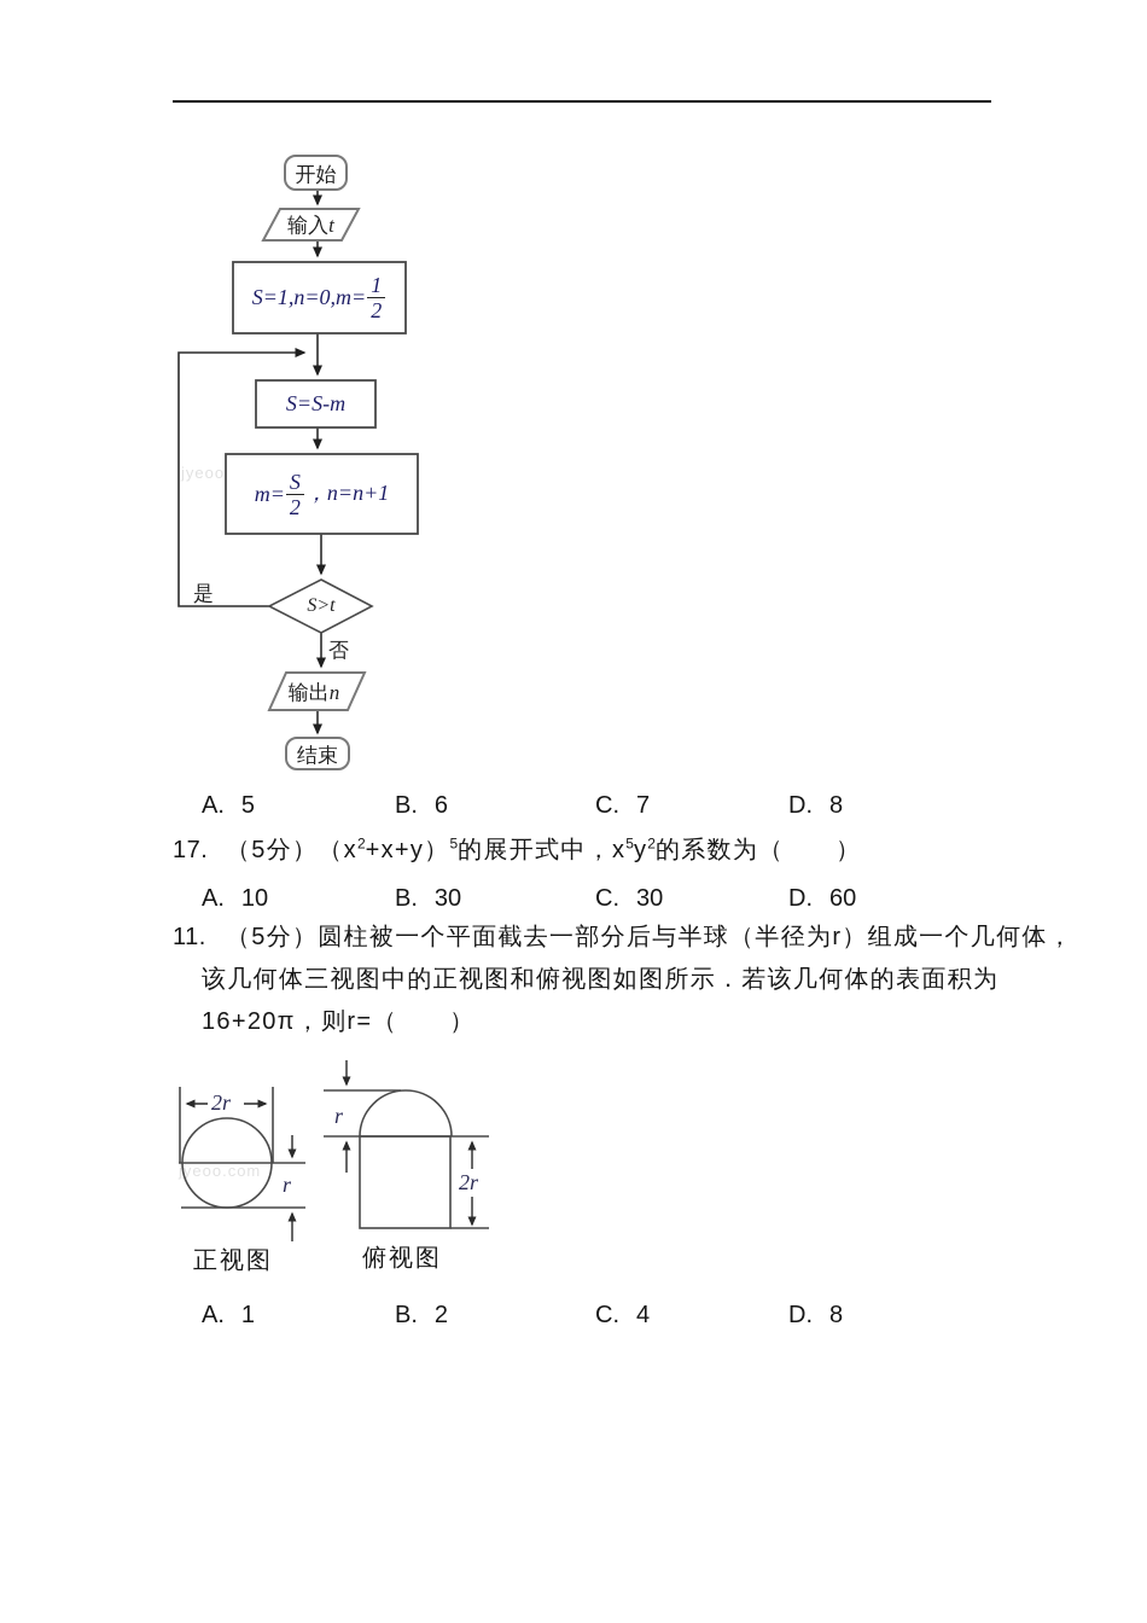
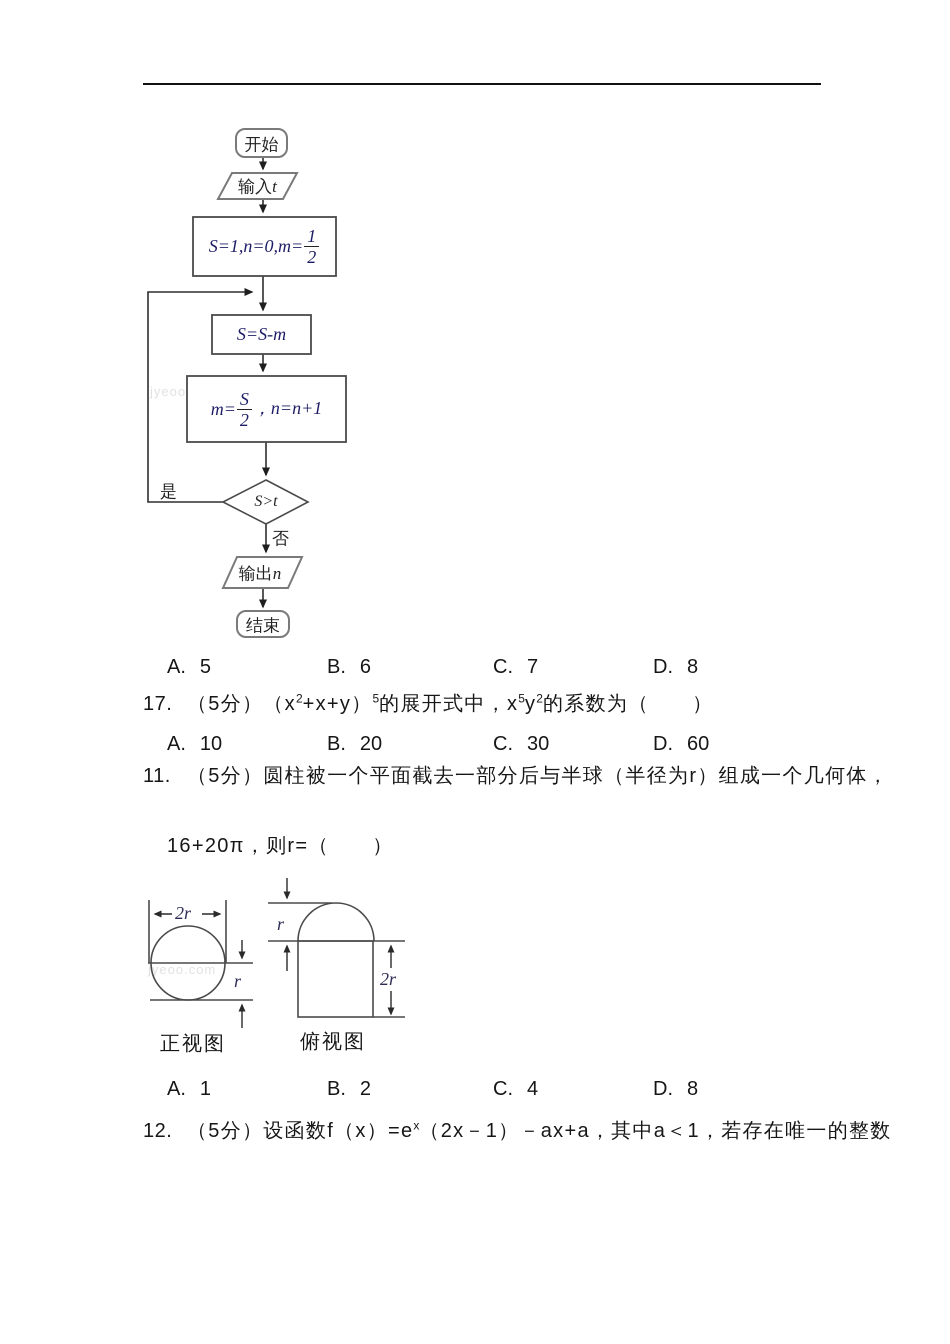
  jyeoo.com
  开始
  输入t
  S=1,n=0,m=
  1
  2
  S=S-m
  m=
  S
  2
  ，n=n+1
  S>t
  是
  否
  输出n
  结束
  A. 5
  B. 6
  C. 7
  D. 8
  17. （5分）（x2+x+y）5的展开式中，x5y2的系数为（ ）
  A. 10
- B. 30
+ B. 20
  C. 30
  D. 60
  11. （5分）圆柱被一个平面截去一部分后与半球（半径为r）组成一个几何体，
- 该几何体三视图中的正视图和俯视图如图所示．若该几何体的表面积为
  16+20π，则r=（ ）
  2r
  r
  r
  2r
  正视图
  俯视图
  A. 1
  B. 2
  C. 4
  D. 8
+ 12. （5分）设函数f（x）=ex（2x－1）－ax+a，其中a＜1，若存在唯一的整数
